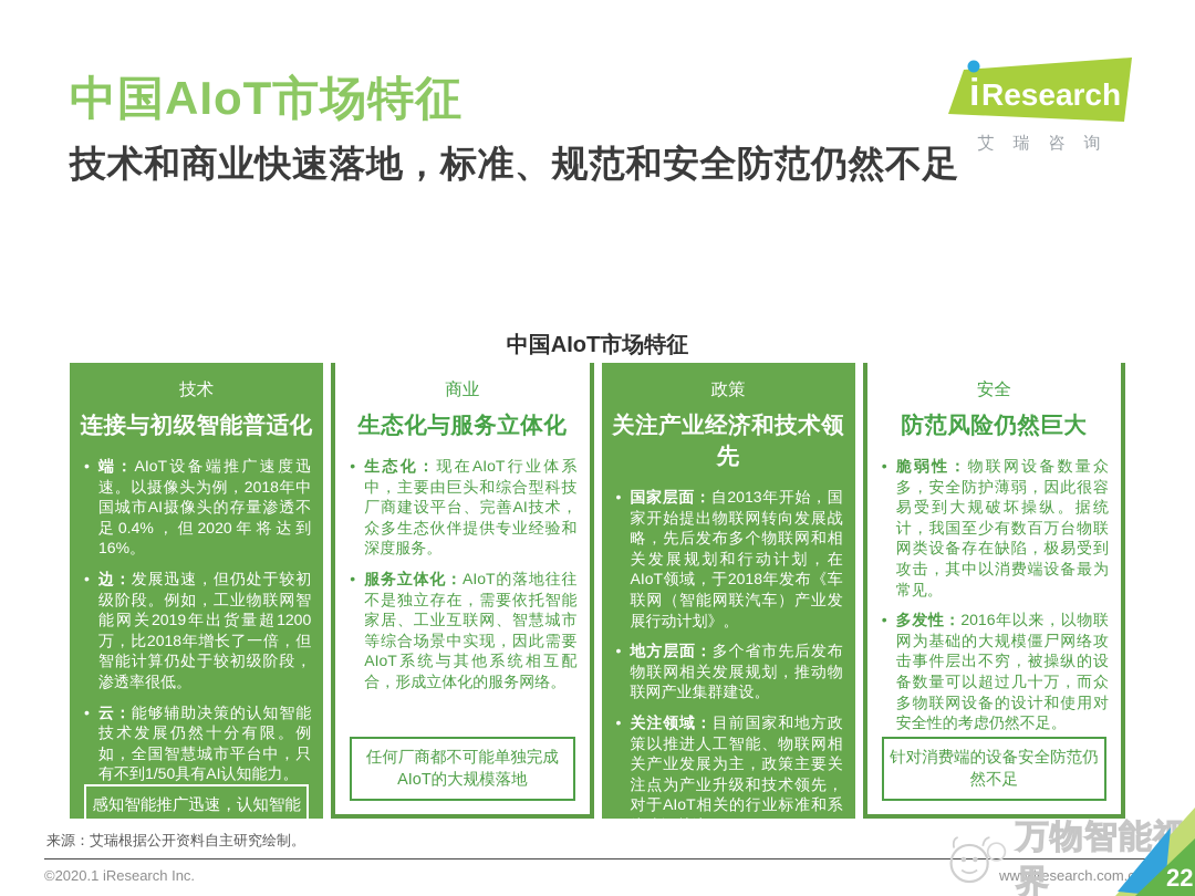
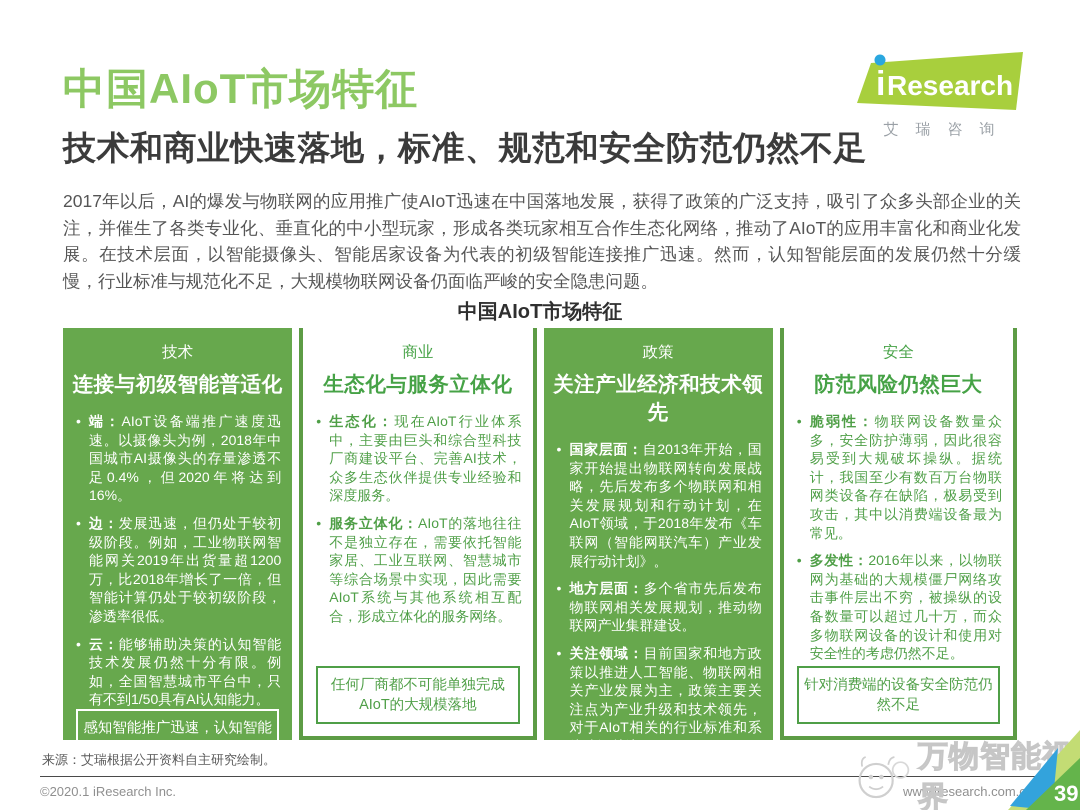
  中国AIoT市场特征
  i
  Research
  艾瑞咨询
  技术和商业快速落地，标准、规范和安全防范仍然不足
+ 2017年以后，AI的爆发与物联网的应用推广使AIoT迅速在中国落地发展，获得了政策的广泛支持，吸引了众多头部企业的关注，并催生了各类专业化、垂直化的中小型玩家，形成各类玩家相互合作生态化网络，推动了AIoT的应用丰富化和商业化发展。在技术层面，以智能摄像头、智能居家设备为代表的初级智能连接推广迅速。然而，认知智能层面的发展仍然十分缓慢，行业标准与规范化不足，大规模物联网设备仍面临严峻的安全隐患问题。
  中国AIoT市场特征
  技术
  连接与初级智能普适化
  端：AIoT设备端推广速度迅速。以摄像头为例，2018年中国城市AI摄像头的存量渗透不足0.4%，但2020年将达到16%。
  边：发展迅速，但仍处于较初级阶段。例如，工业物联网智能网关2019年出货量超1200万，比2018年增长了一倍，但智能计算仍处于较初级阶段，渗透率很低。
  云：能够辅助决策的认知智能技术发展仍然十分有限。例如，全国智慧城市平台中，只有不到1/50具有AI认知能力。
  感知智能推广迅速，认知智能
  商业
  生态化与服务立体化
  生态化：现在AIoT行业体系中，主要由巨头和综合型科技厂商建设平台、完善AI技术，众多生态伙伴提供专业经验和深度服务。
  服务立体化：AIoT的落地往往不是独立存在，需要依托智能家居、工业互联网、智慧城市等综合场景中实现，因此需要AIoT系统与其他系统相互配合，形成立体化的服务网络。
  任何厂商都不可能单独完成AIoT的大规模落地
  政策
  关注产业经济和技术领先
  国家层面：自2013年开始，国家开始提出物联网转向发展战略，先后发布多个物联网和相关发展规划和行动计划，在AIoT领域，于2018年发布《车联网（智能网联汽车）产业发展行动计划》。
  地方层面：多个省市先后发布物联网相关发展规划，推动物联网产业集群建设。
  关注领域：目前国家和地方政策以推进人工智能、物联网相关产业发展为主，政策主要关注点为产业升级和技术领先，对于AIoT相关的行业标准和系
  安全
  防范风险仍然巨大
  脆弱性：物联网设备数量众多，安全防护薄弱，因此很容易受到大规破坏操纵。据统计，我国至少有数百万台物联网类设备存在缺陷，极易受到攻击，其中以消费端设备最为常见。
  多发性：2016年以来，以物联网为基础的大规模僵尸网络攻击事件层出不穷，被操纵的设备数量可以超过几十万，而众多物联网设备的设计和使用对安全性的考虑仍然不足。
  针对消费端的设备安全防范仍然不足
  来源：艾瑞根据公开资料自主研究绘制。
  ©2020.1 iResearch Inc.
  www.iresearch.com.
  万物智能界
- 22
+ 39
